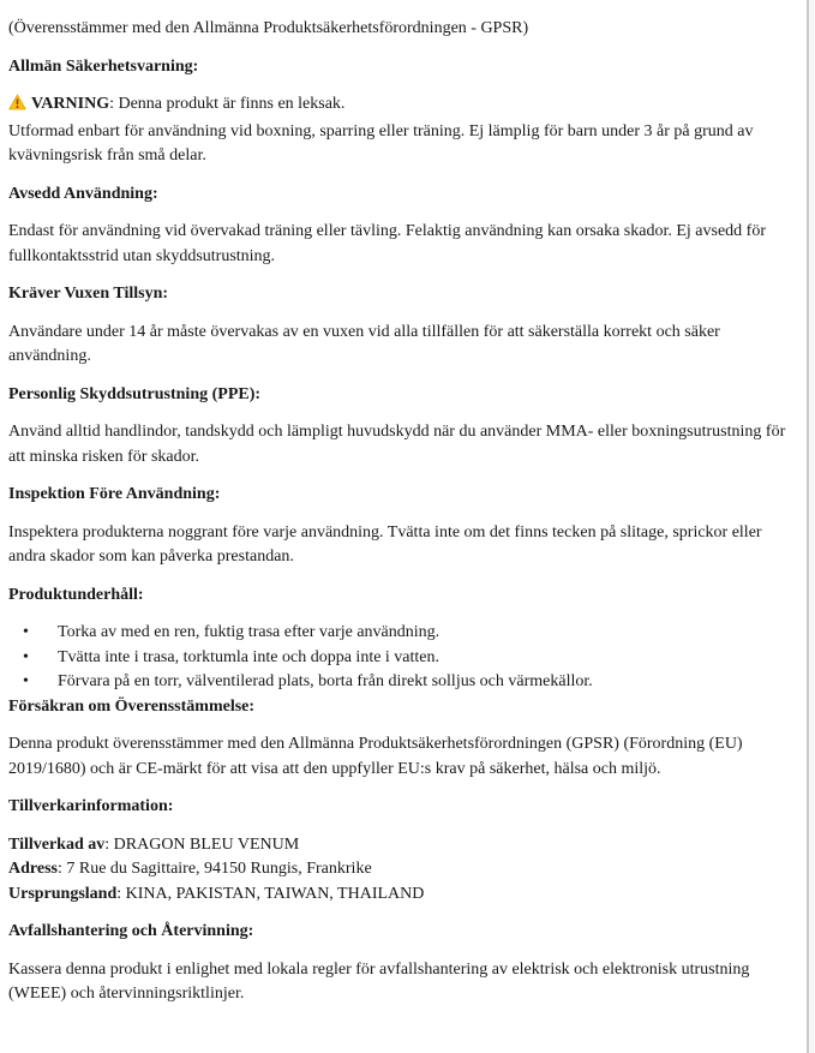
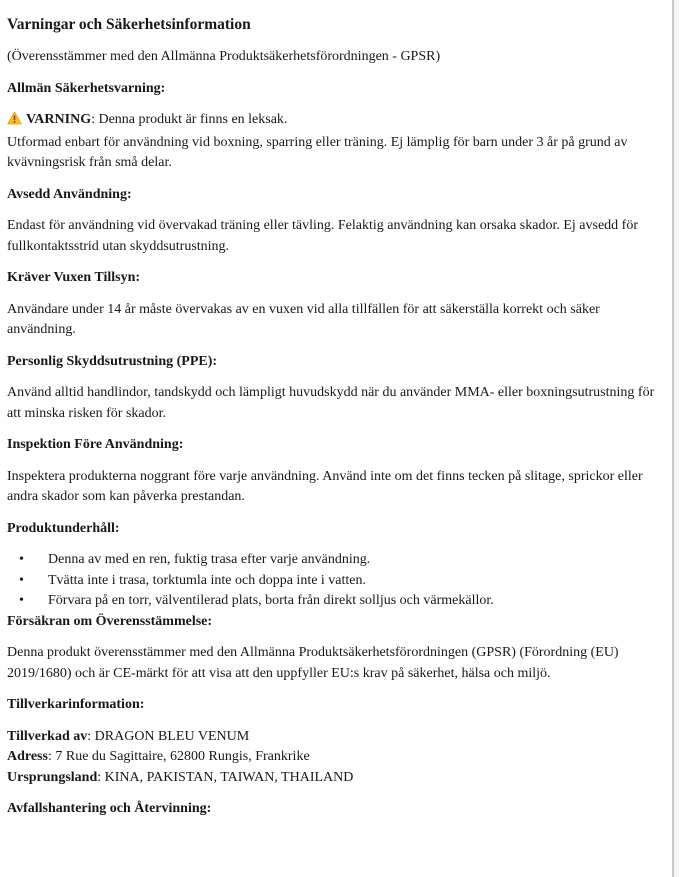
+ Varningar och Säkerhetsinformation
  (Överensstämmer med den Allmänna Produktsäkerhetsförordningen - GPSR)
  Allmän Säkerhetsvarning:
  VARNING: Denna produkt är finns en leksak.
  Utformad enbart för användning vid boxning, sparring eller träning. Ej lämplig för barn under 3 år på grund av kvävningsrisk från små delar.
  Avsedd Användning:
  Endast för användning vid övervakad träning eller tävling. Felaktig användning kan orsaka skador. Ej avsedd för fullkontaktsstrid utan skyddsutrustning.
  Kräver Vuxen Tillsyn:
  Användare under 14 år måste övervakas av en vuxen vid alla tillfällen för att säkerställa korrekt och säker användning.
  Personlig Skyddsutrustning (PPE):
  Använd alltid handlindor, tandskydd och lämpligt huvudskydd när du använder MMA- eller boxningsutrustning för att minska risken för skador.
  Inspektion Före Användning:
- Inspektera produkterna noggrant före varje användning. Tvätta inte om det finns tecken på slitage, sprickor eller andra skador som kan påverka prestandan.
+ Inspektera produkterna noggrant före varje användning. Använd inte om det finns tecken på slitage, sprickor eller andra skador som kan påverka prestandan.
  Produktunderhåll:
- Torka av med en ren, fuktig trasa efter varje användning.
+ Denna av med en ren, fuktig trasa efter varje användning.
  Tvätta inte i trasa, torktumla inte och doppa inte i vatten.
  Förvara på en torr, välventilerad plats, borta från direkt solljus och värmekällor.
  Försäkran om Överensstämmelse:
  Denna produkt överensstämmer med den Allmänna Produktsäkerhetsförordningen (GPSR) (Förordning (EU) 2019/1680) och är CE-märkt för att visa att den uppfyller EU:s krav på säkerhet, hälsa och miljö.
  Tillverkarinformation:
  Tillverkad av: DRAGON BLEU VENUM
- Adress: 7 Rue du Sagittaire, 94150 Rungis, Frankrike
+ Adress: 7 Rue du Sagittaire, 62800 Rungis, Frankrike
  Ursprungsland: KINA, PAKISTAN, TAIWAN, THAILAND
  Avfallshantering och Återvinning:
- Kassera denna produkt i enlighet med lokala regler för avfallshantering av elektrisk och elektronisk utrustning (WEEE) och återvinningsriktlinjer.
